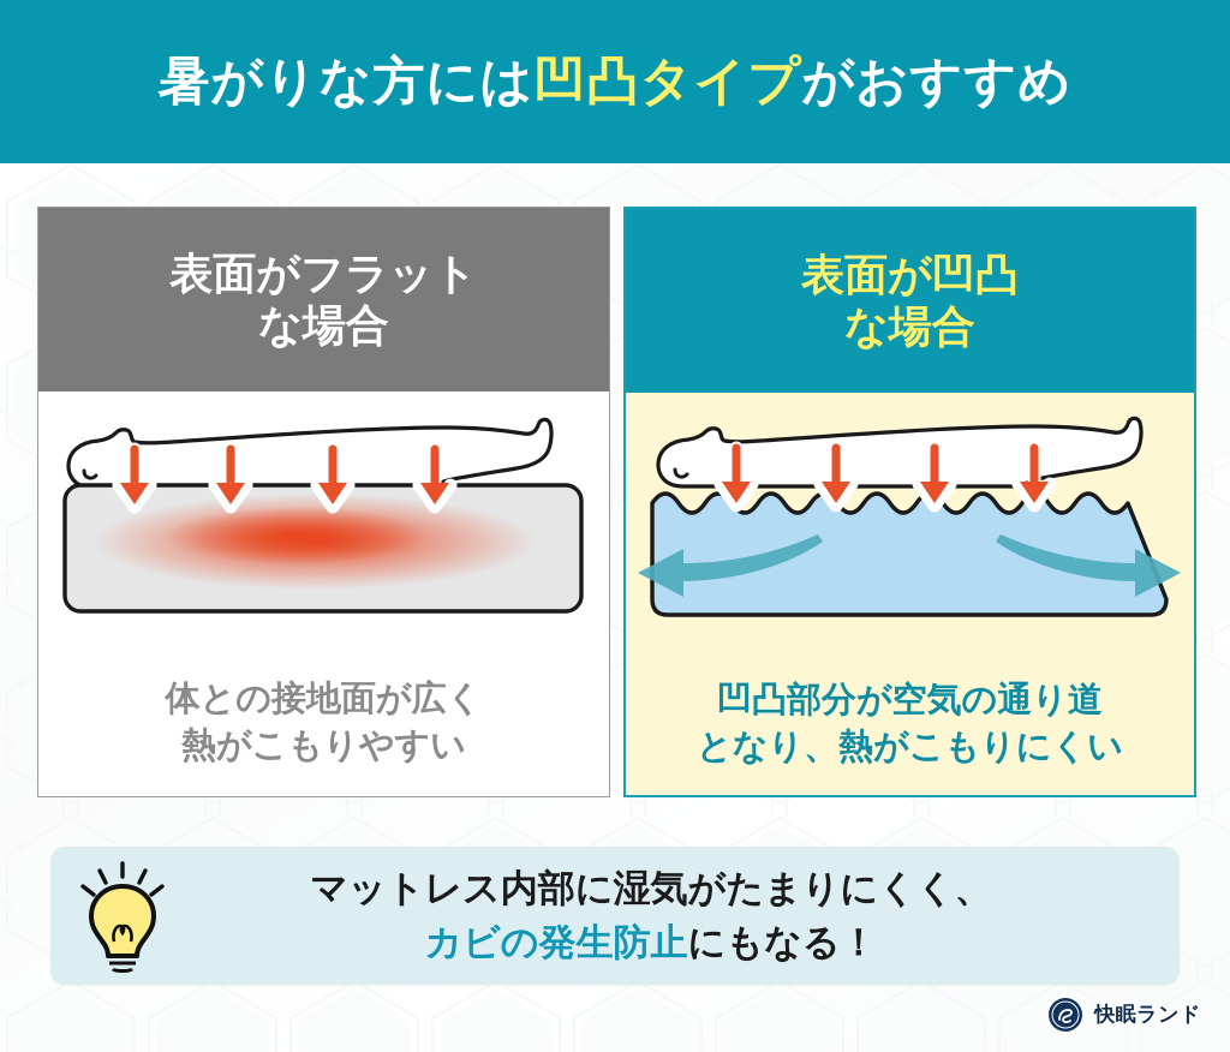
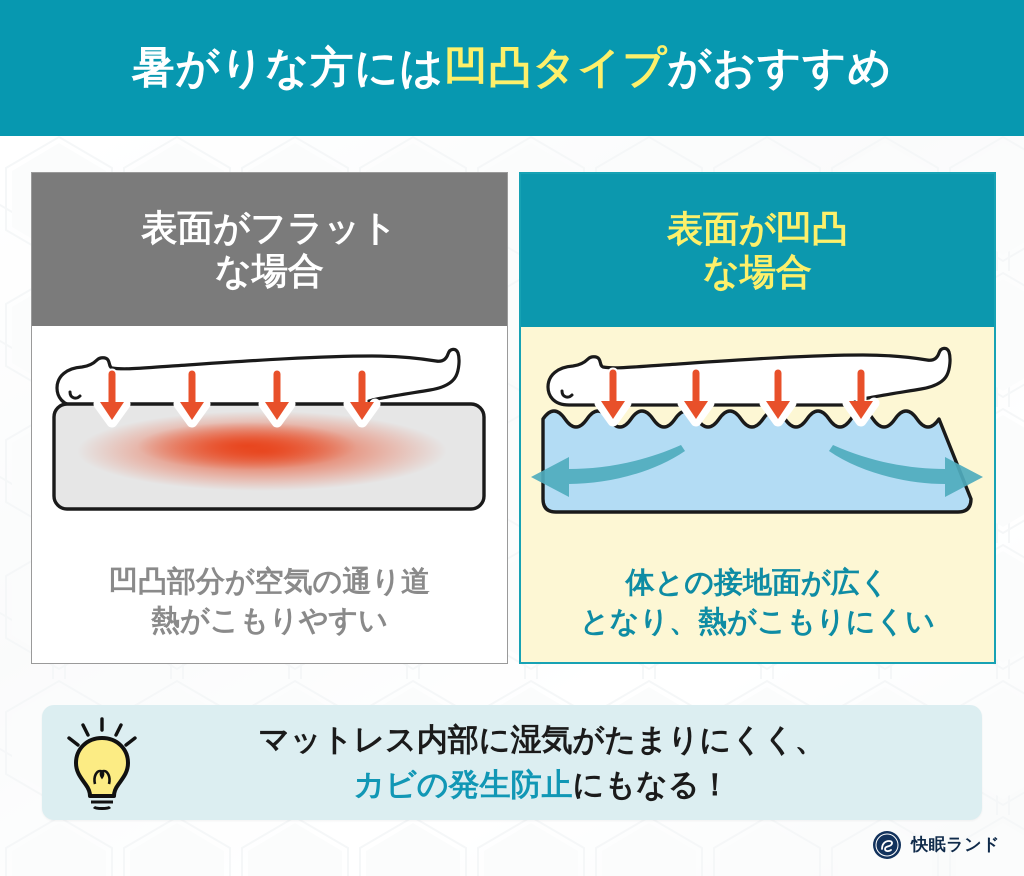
  暑がりな方には凹凸タイプがおすすめ
  表面がフラット
  な場合
- 体との接地面が広く
+ 凹凸部分が空気の通り道
  熱がこもりやすい
  表面が凹凸
  な場合
- 凹凸部分が空気の通り道
+ 体との接地面が広く
  となり、熱がこもりにくい
  マットレス内部に湿気がたまりにくく、
  カビの発生防止にもなる！
  快眠ランド
